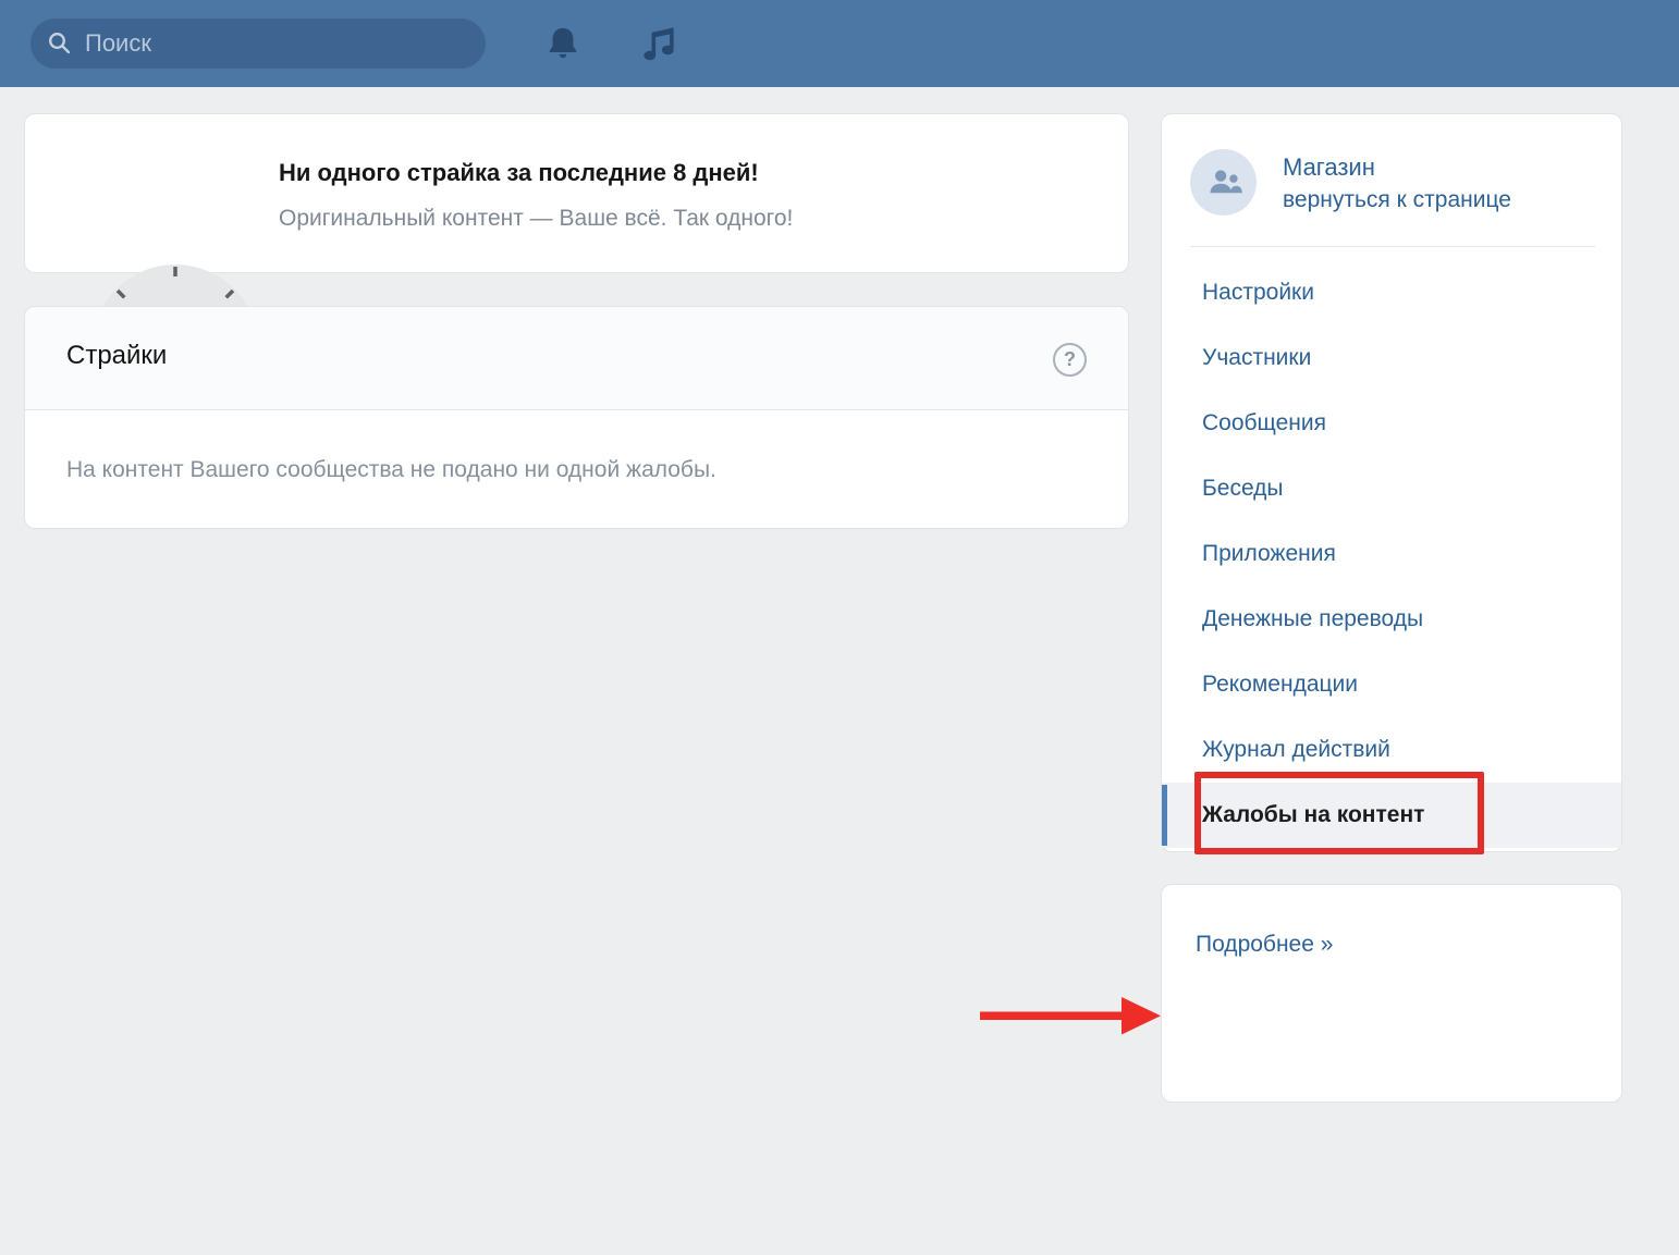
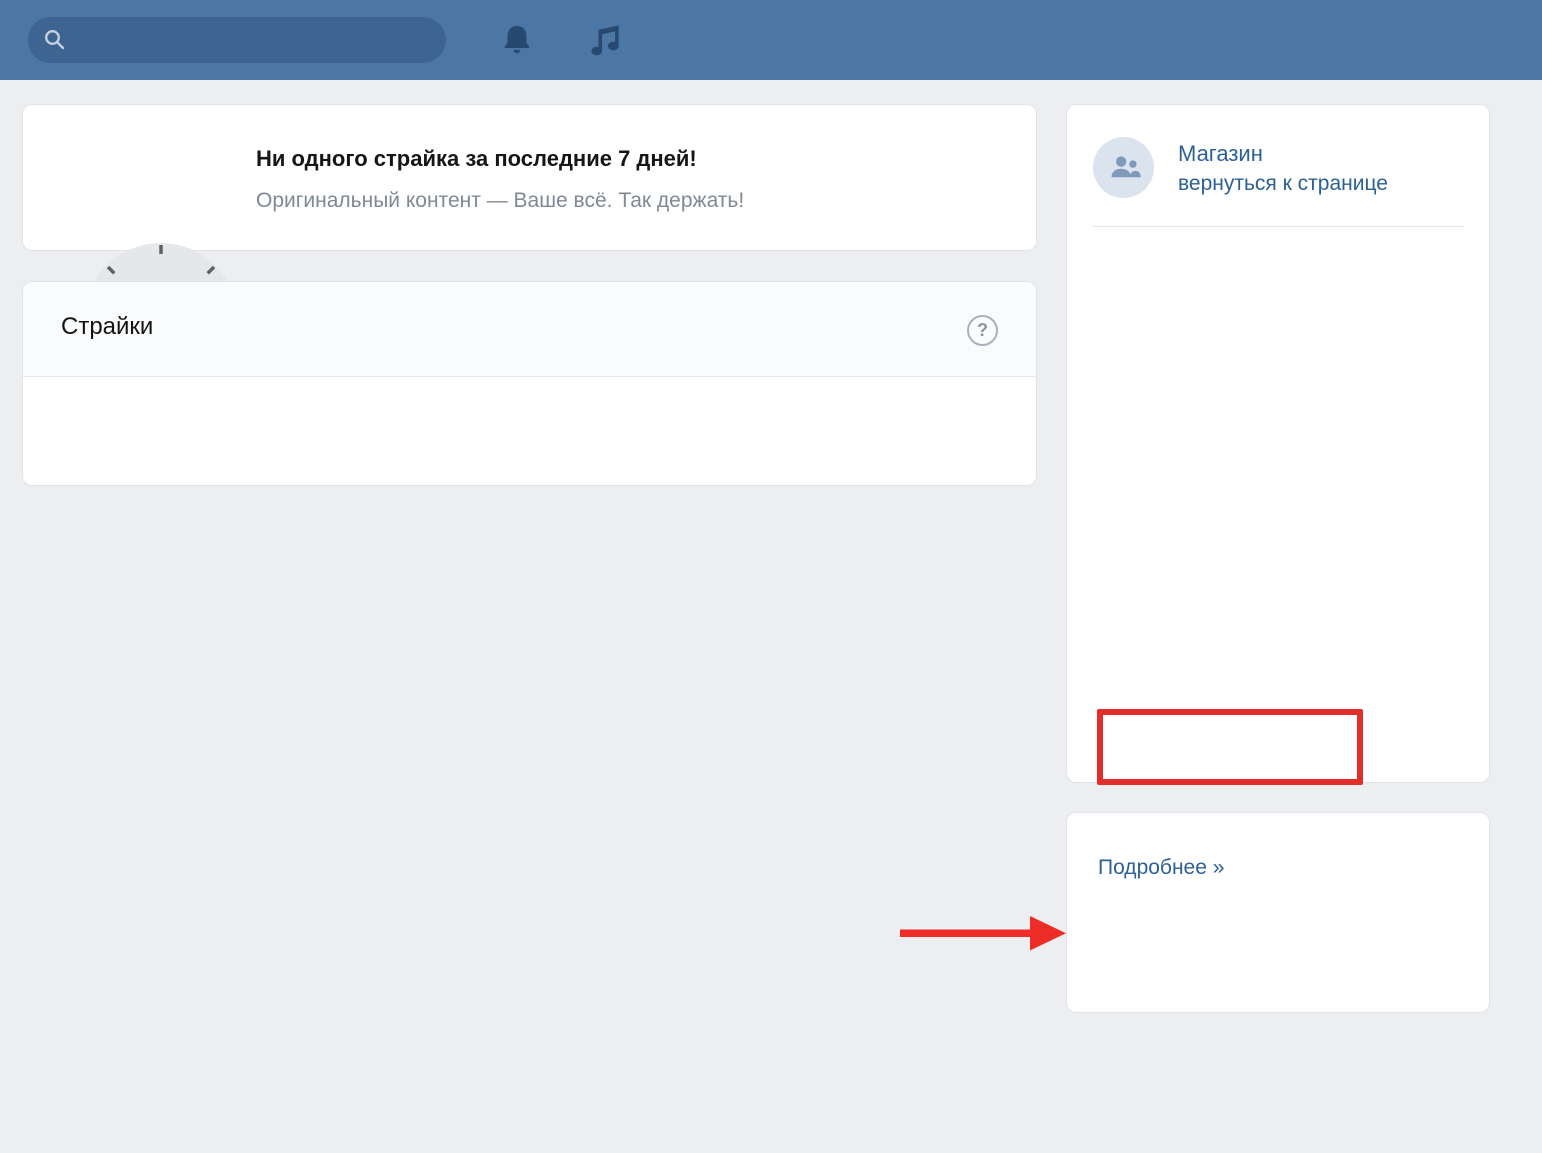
- Поиск
- Ни одного страйка за последние 8 дней!
+ Ни одного страйка за последние 7 дней!
- Оригинальный контент — Ваше всё. Так одного!
+ Оригинальный контент — Ваше всё. Так держать!
  Страйки
  ?
- На контент Вашего сообщества не подано ни одной жалобы.
  Магазин
  вернуться к странице
- Настройки
- Участники
- Сообщения
- Беседы
- Приложения
- Денежные переводы
- Рекомендации
- Журнал действий
- Жалобы на контент
  Подробнее »
